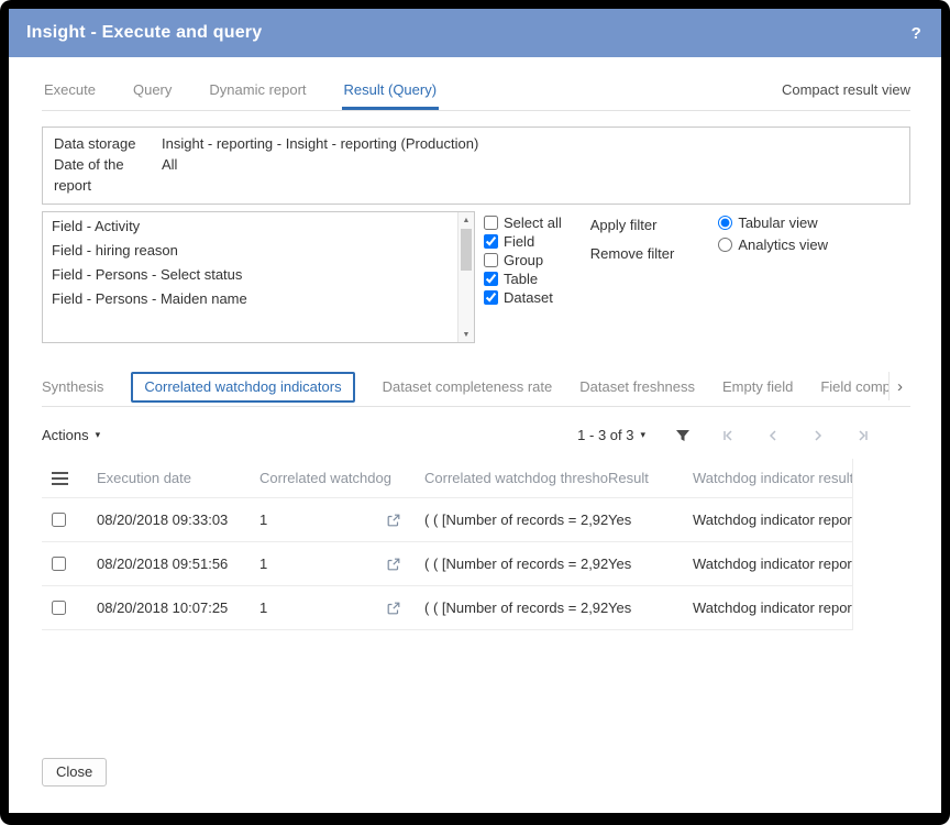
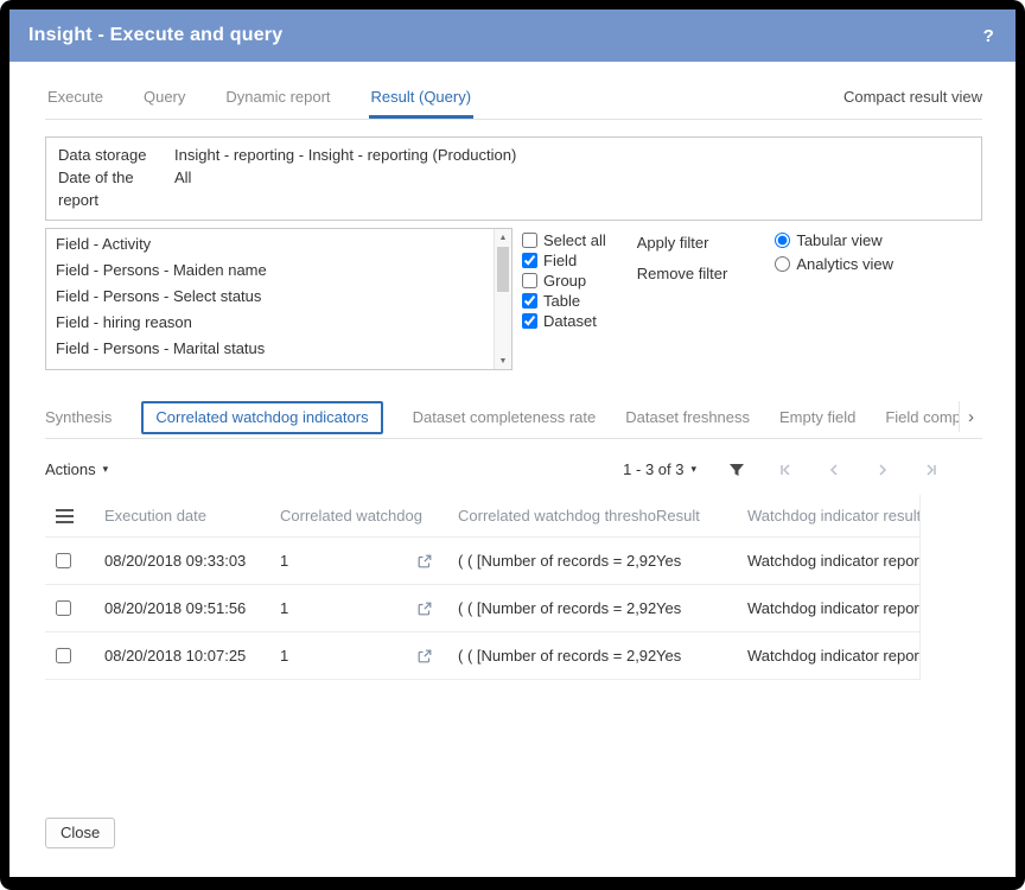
  Insight - Execute and query
  ?
  Execute
  Query
  Dynamic report
  Result (Query)
  Compact result view
  Data storage
  Insight - reporting - Insight - reporting (Production)
  Date of the report
  All
  Field - Activity
- Field - hiring reason
+ Field - Persons - Maiden name
  Field - Persons - Select status
- Field - Persons - Maiden name
+ Field - hiring reason
+ Field - Persons - Marital status
  Select all
  Field
  Group
  Table
  Dataset
  Apply filter
  Remove filter
  Tabular view
  Analytics view
  Synthesis
  Correlated watchdog indicators
  Dataset completeness rate
  Dataset freshness
  Empty field
  ›
  Actions
  ▾
  1 - 3 of 3
  ▾
  Execution date
  Correlated watchdog
  Correlated watchdog thresho
  Result
  Watchdog indicator result
  08/20/2018 09:33:03
  1
  ( ( [Number of records = 2,92
  Yes
  Watchdog indicator repor
  08/20/2018 09:51:56
  1
  ( ( [Number of records = 2,92
  Yes
  Watchdog indicator repor
  08/20/2018 10:07:25
  1
  ( ( [Number of records = 2,92
  Yes
  Watchdog indicator repor
  Close
